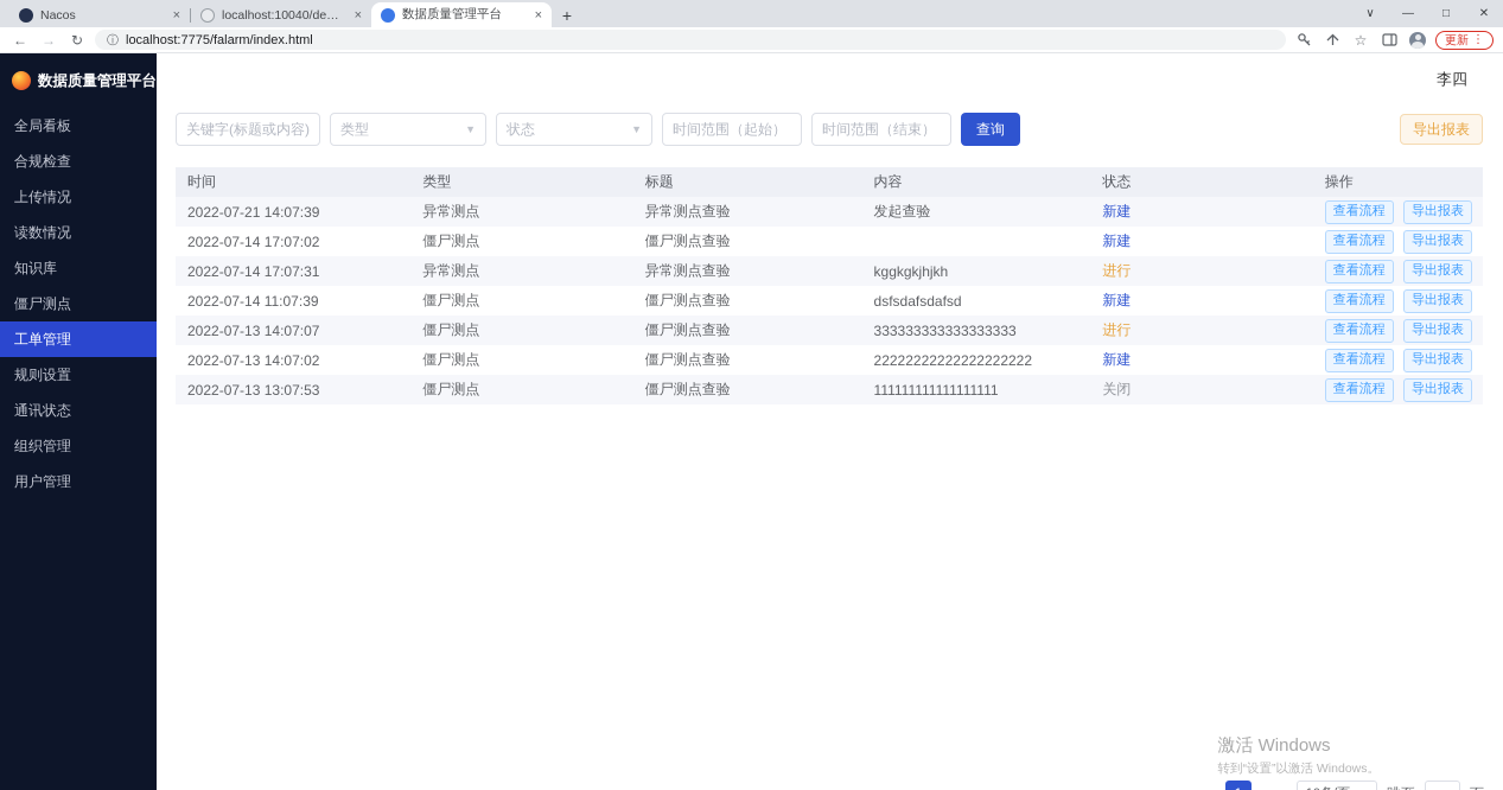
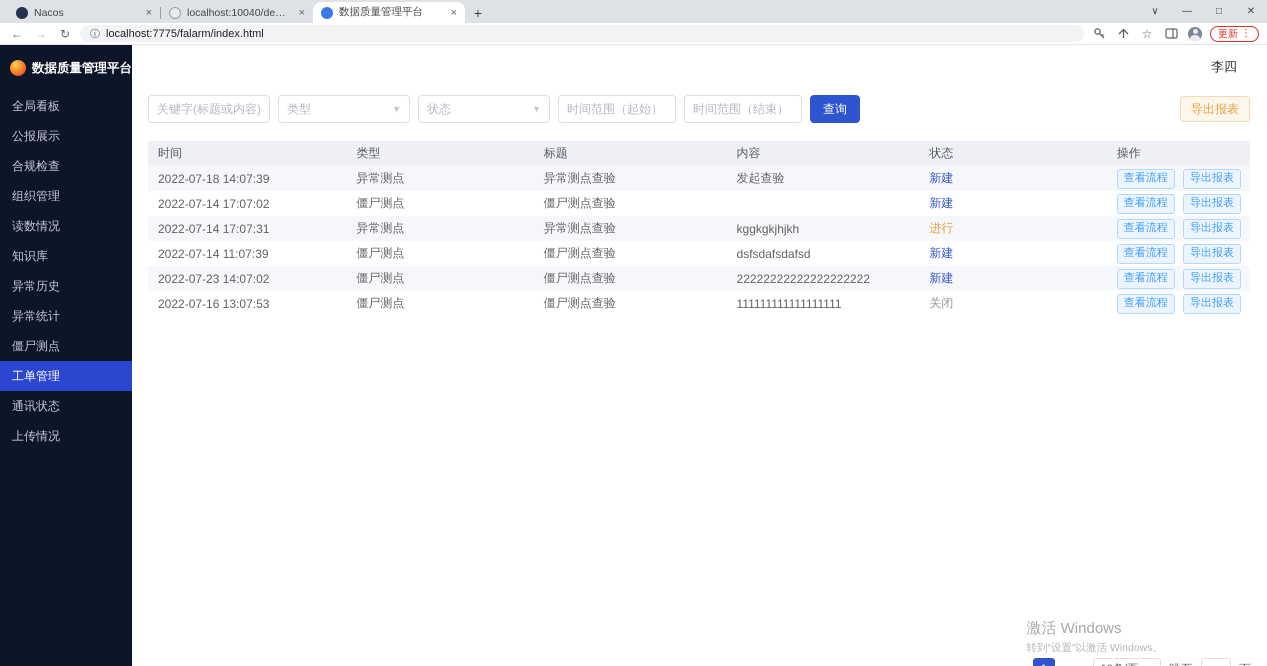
  Nacos
  ×
  localhost:10040/demo/
  ×
  数据质量管理平台
  ×
  +
  ∨
  —
  □
  ✕
  ←
  →
  ↻
  ⓘ
  localhost:7775/falarm/index.html
  ☆
  更新
  ⋮
  数据质量管理平台
  全局看板
+ 公报展示
  合规检查
- 上传情况
+ 组织管理
  读数情况
  知识库
+ 异常历史
+ 异常统计
  僵尸测点
  工单管理
- 规则设置
  通讯状态
- 组织管理
+ 上传情况
- 用户管理
  李四
  关键字(标题或内容)
  类型
  ▼
  状态
  ▼
  时间范围（起始）
  时间范围（结束）
  查询
  导出报表
  时间	类型	标题	内容	状态	操作
- 2022-07-21 14:07:39	异常测点	异常测点查验	发起查验	新建	查看流程 导出报表
+ 2022-07-18 14:07:39	异常测点	异常测点查验	发起查验	新建	查看流程 导出报表
  2022-07-14 17:07:02	僵尸测点	僵尸测点查验		新建	查看流程 导出报表
  2022-07-14 17:07:31	异常测点	异常测点查验	kggkgkjhjkh	进行	查看流程 导出报表
  2022-07-14 11:07:39	僵尸测点	僵尸测点查验	dsfsdafsdafsd	新建	查看流程 导出报表
- 2022-07-13 14:07:07	僵尸测点	僵尸测点查验	333333333333333333	进行	查看流程 导出报表
- 2022-07-13 14:07:02	僵尸测点	僵尸测点查验	22222222222222222222	新建	查看流程 导出报表
+ 2022-07-23 14:07:02	僵尸测点	僵尸测点查验	22222222222222222222	新建	查看流程 导出报表
- 2022-07-13 13:07:53	僵尸测点	僵尸测点查验	111111111111111111	关闭	查看流程 导出报表
+ 2022-07-16 13:07:53	僵尸测点	僵尸测点查验	111111111111111111	关闭	查看流程 导出报表
  激活 Windows
  转到“设置”以激活 Windows。
